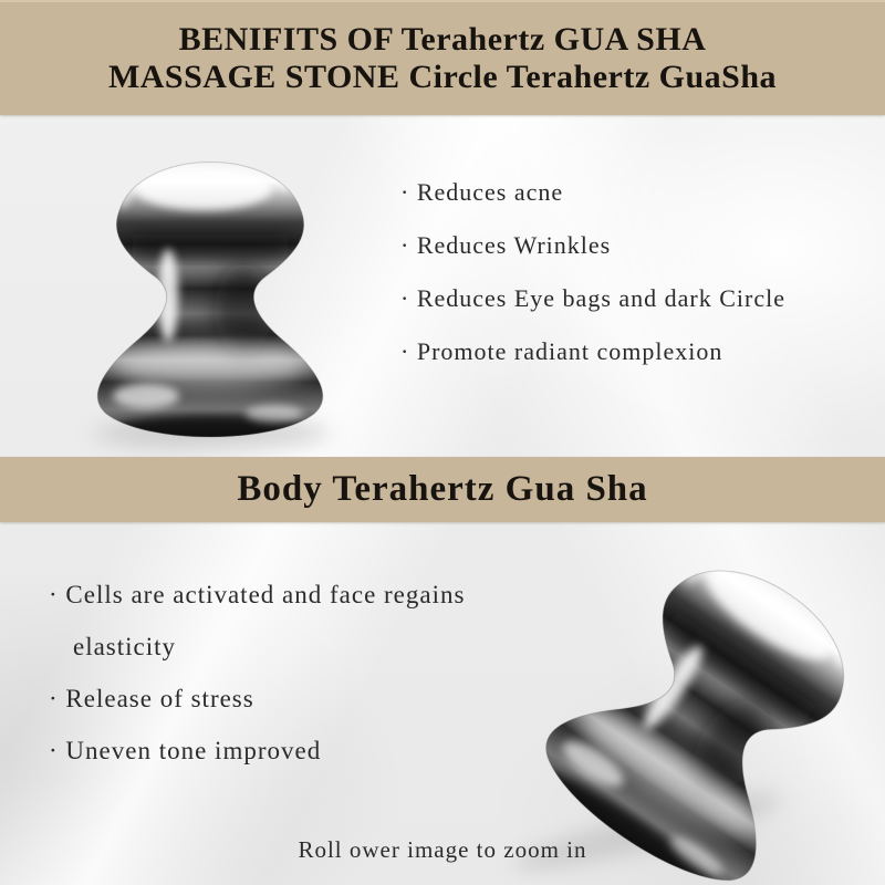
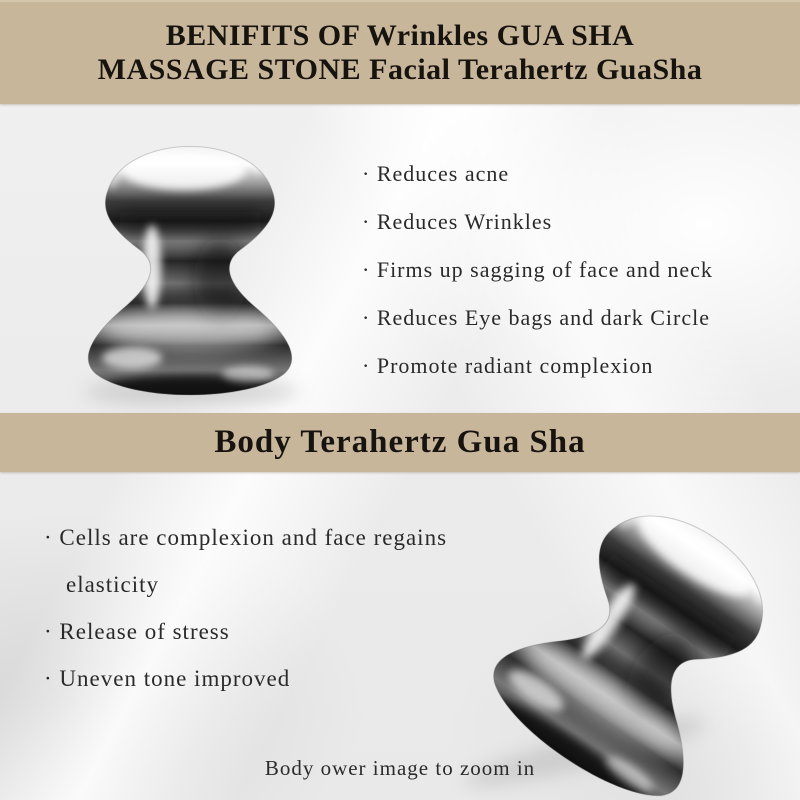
- BENIFITS OF Terahertz GUA SHA
+ BENIFITS OF Wrinkles GUA SHA
- MASSAGE STONE Circle Terahertz GuaSha
+ MASSAGE STONE Facial Terahertz GuaSha
  · Reduces acne
  · Reduces Wrinkles
+ · Firms up sagging of face and neck
  · Reduces Eye bags and dark Circle
  · Promote radiant complexion
  Body Terahertz Gua Sha
- · Cells are activated and face regains elasticity
+ · Cells are complexion and face regains elasticity
  · Release of stress
  · Uneven tone improved
- Roll ower image to zoom in
+ Body ower image to zoom in
